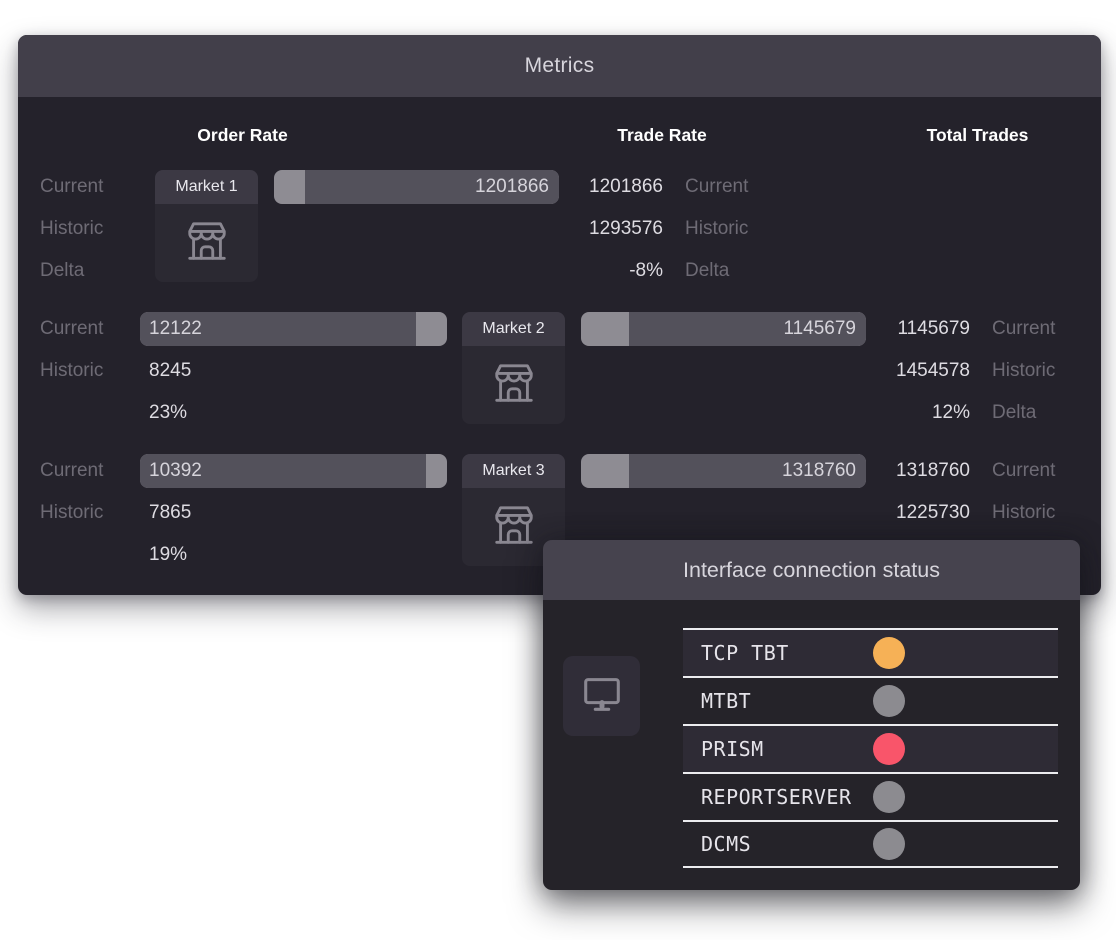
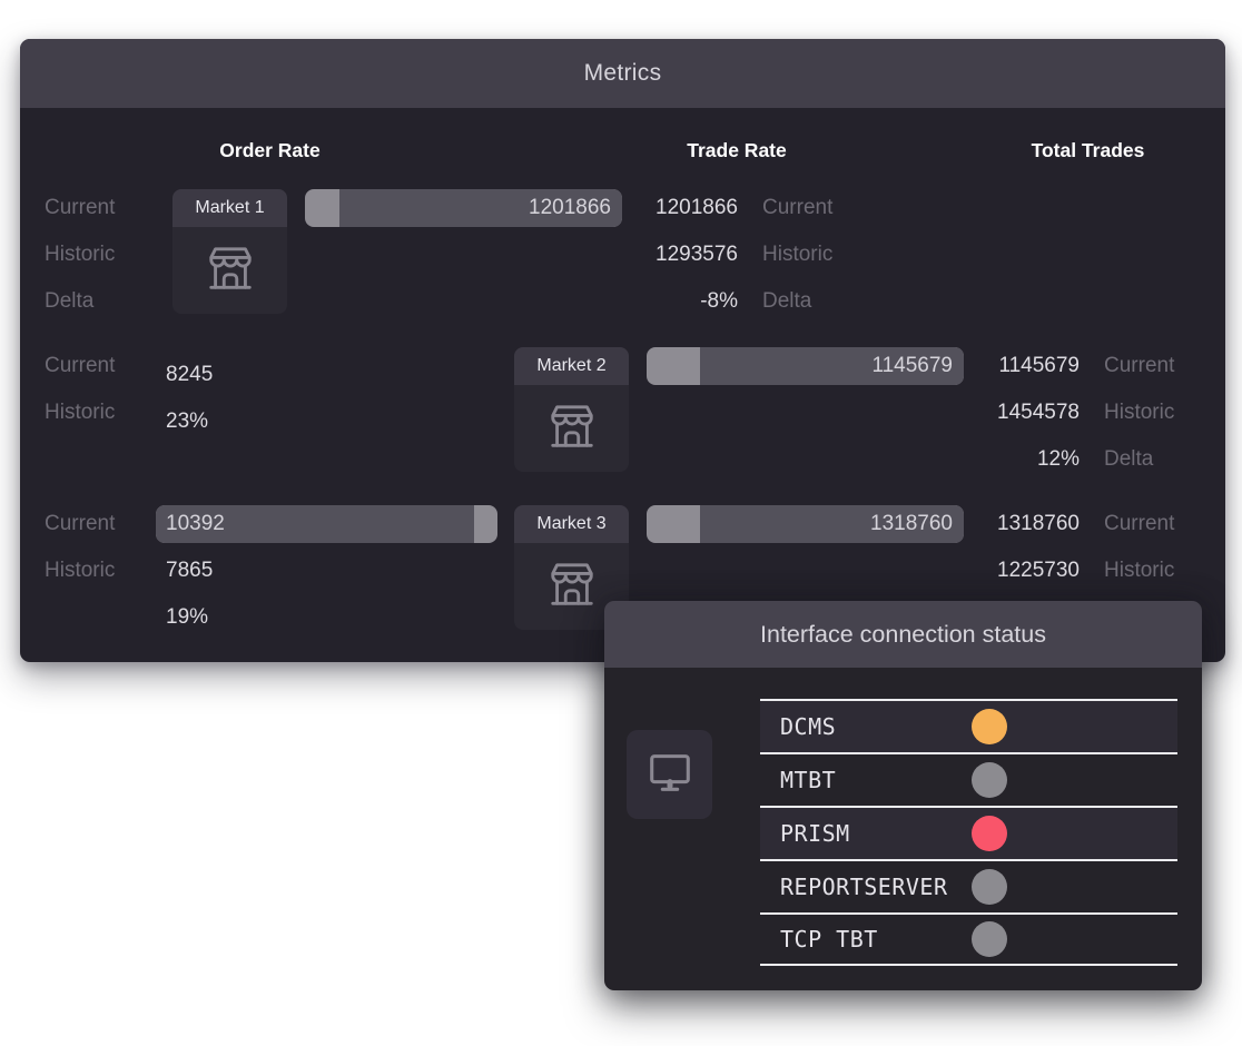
  Metrics
  Order Rate
  Trade Rate
  Total Trades
  Current
  Historic
  Delta
  Market 1
  1201866
  1201866
  1293576
  -8%
  Current
  Historic
  Delta
  Current
  Historic
- 12122
  8245
  23%
  Market 2
  1145679
  1145679
  1454578
  12%
  Current
  Historic
  Delta
  Current
  Historic
  10392
  7865
  19%
  Market 3
  1318760
  1318760
  1225730
  Current
  Historic
  Interface connection status
- TCP TBT
+ DCMS
  MTBT
  PRISM
  REPORTSERVER
- DCMS
+ TCP TBT
